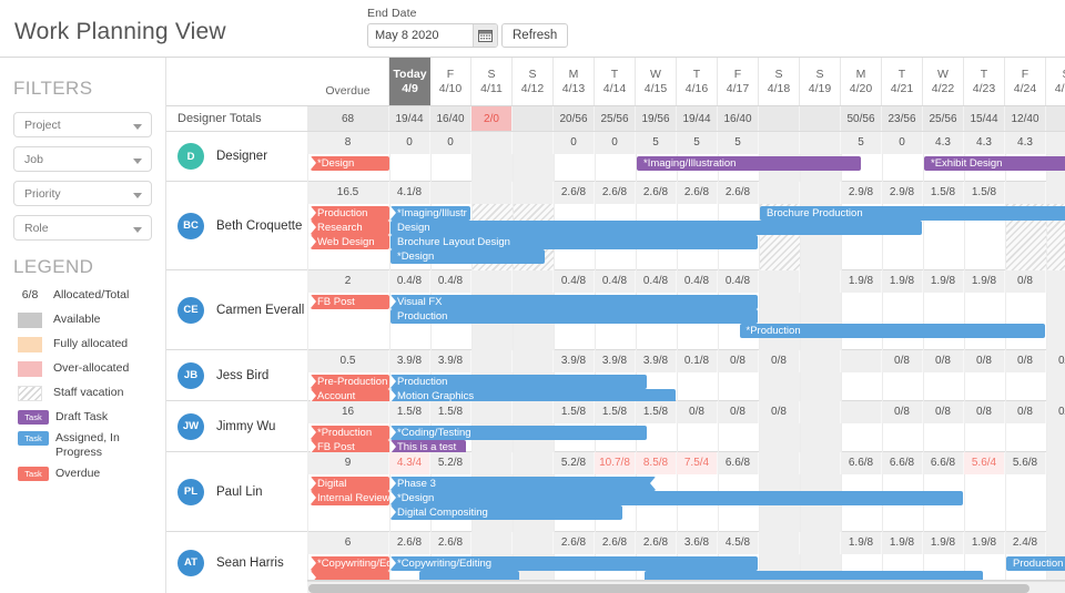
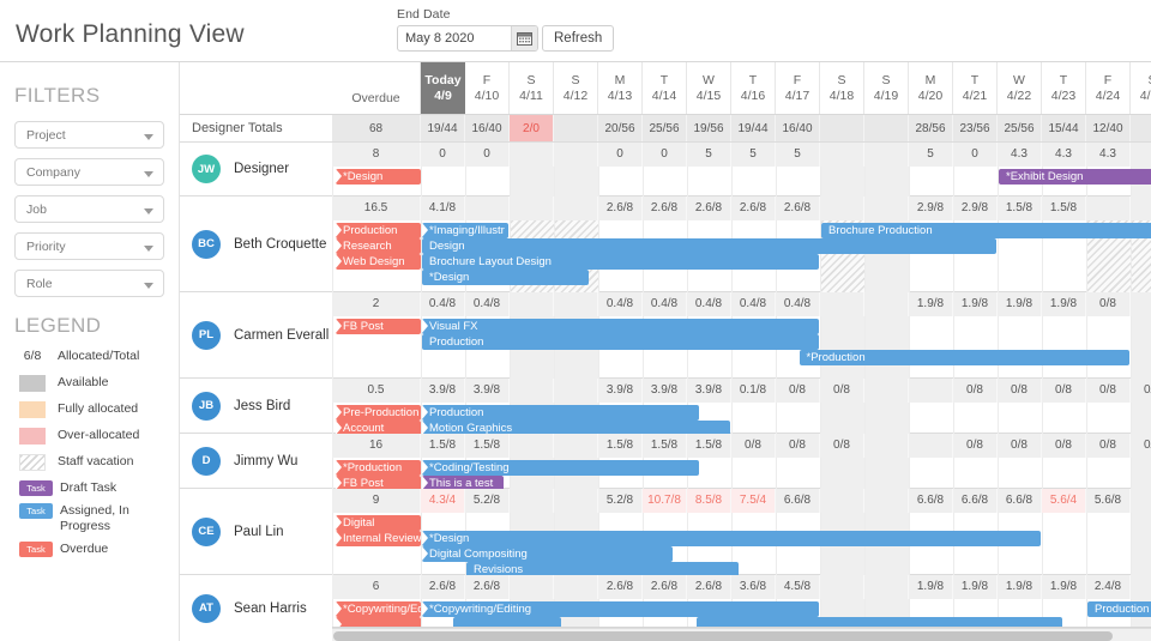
  Work Planning View
  End Date
  May 8 2020
  Refresh
  FILTERS
  Project
+ Company
  Job
  Priority
  Role
  LEGEND
  6/8
  Allocated/Total
  Available
  Fully allocated
  Over-allocated
  Staff vacation
  Task
  Draft Task
  Task
  Assigned, In Progress
  Task
  Overdue
  Designer Totals
- D
+ JW
  Designer
  BC
  Beth Croquette
- CE
+ PL
  Carmen Everall
  JB
  Jess Bird
- JW
+ D
  Jimmy Wu
- PL
+ CE
  Paul Lin
  AT
  Sean Harris
  Overdue
  Today
  4/9
  F
  4/10
  S
  4/11
  S
  4/12
  M
  4/13
  T
  4/14
  W
  4/15
  T
  4/16
  F
  4/17
  S
  4/18
  S
  4/19
  M
  4/20
  T
  4/21
  W
  4/22
  T
  4/23
  F
  4/24
  68
  19/44
  16/40
  2/0
  20/56
  25/56
  19/56
  19/44
  16/40
- 50/56
+ 28/56
  23/56
  25/56
  15/44
  12/40
  8
  0
  0
  0
  0
  5
  5
  5
  5
  0
  4.3
  4.3
  4.3
  *Design
- *Imaging/Illustration
  *Exhibit Design
  16.5
  4.1/8
  2.6/8
  2.6/8
  2.6/8
  2.6/8
  2.6/8
  2.9/8
  2.9/8
  1.5/8
  1.5/8
  Production
  *Imaging/Illustr
  Brochure Production
  Research
  Design
  Web Design
  Brochure Layout Design
  *Design
  2
  0.4/8
  0.4/8
  0.4/8
  0.4/8
  0.4/8
  0.4/8
  0.4/8
  1.9/8
  1.9/8
  1.9/8
  1.9/8
  0/8
  FB Post
  Visual FX
  Production
  *Production
  0.5
  3.9/8
  3.9/8
  3.9/8
  3.9/8
  3.9/8
  0.1/8
  0/8
  0/8
  0/8
  0/8
  0/8
  0/8
  Pre-Production
  Production
  Account
  Motion Graphics
  16
  1.5/8
  1.5/8
  1.5/8
  1.5/8
  1.5/8
  0/8
  0/8
  0/8
  0/8
  0/8
  0/8
  0/8
  *Production
  *Coding/Testing
  FB Post
  This is a test
  9
  4.3/4
  5.2/8
  5.2/8
  10.7/8
  8.5/8
  7.5/4
  6.6/8
  6.6/8
  6.6/8
  6.6/8
  5.6/4
  5.6/8
  Digital
- Phase 3
  Internal Review
  *Design
  Digital Compositing
+ Revisions
  6
  2.6/8
  2.6/8
  2.6/8
  2.6/8
  2.6/8
  3.6/8
  4.5/8
  1.9/8
  1.9/8
  1.9/8
  1.9/8
  2.4/8
  *Copywriting/Ed
  *Copywriting/Editing
  Production
